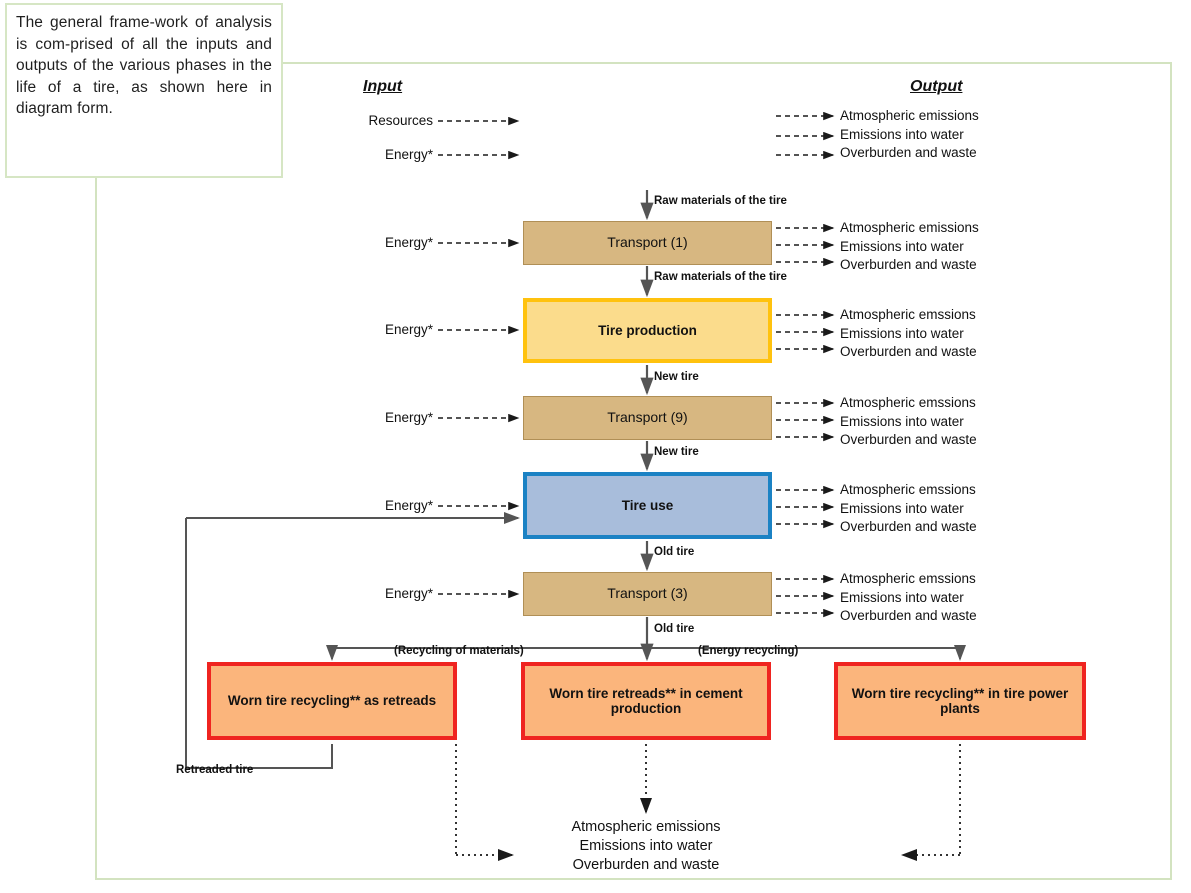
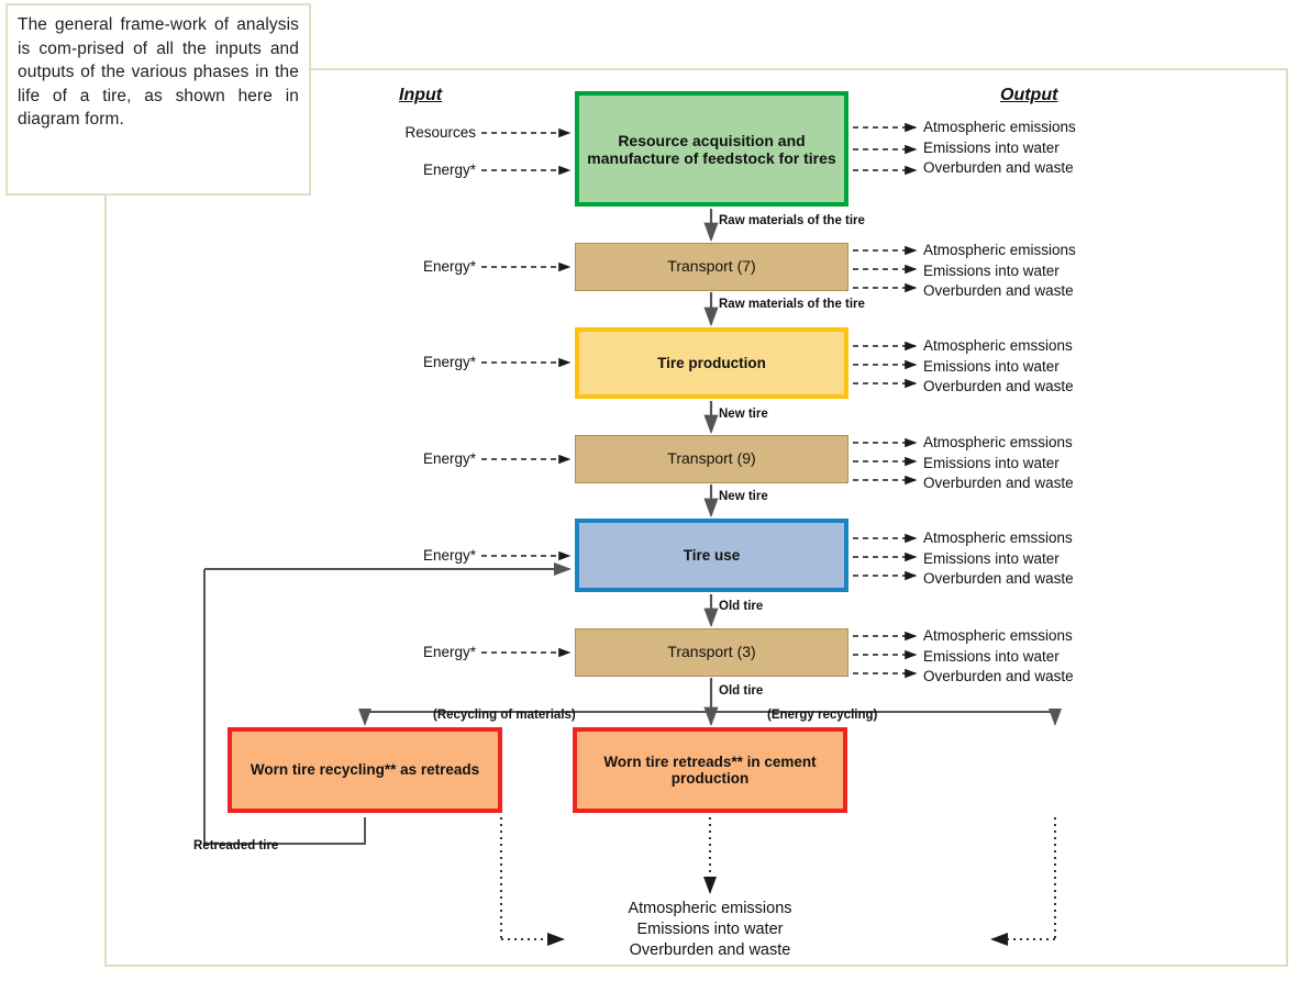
  The general frame-work of analysis is com-prised of all the inputs and outputs of the various phases in the life of a tire, as shown here in diagram form.
  Input
  Output
+ Resource acquisition and manufacture of feedstock for tires
- Transport (1)
+ Transport (7)
  Tire production
  Transport (9)
  Tire use
  Transport (3)
  Worn tire recycling** as retreads
  Worn tire retreads** in cement production
- Worn tire recycling** in tire power plants
  Resources
  Energy*
  Energy*
  Energy*
  Energy*
  Energy*
  Energy*
  Atmospheric emissions
  Emissions into water
  Overburden and waste
  Atmospheric emissions
  Emissions into water
  Overburden and waste
  Atmospheric emssions
  Emissions into water
  Overburden and waste
  Atmospheric emssions
  Emissions into water
  Overburden and waste
  Atmospheric emssions
  Emissions into water
  Overburden and waste
  Atmospheric emssions
  Emissions into water
  Overburden and waste
  Raw materials of the tire
  Raw materials of the tire
  New tire
  New tire
  Old tire
  Old tire
  (Recycling of materials)
  (Energy recycling)
  Retreaded tire
  Atmospheric emissions
  Emissions into water
  Overburden and waste
